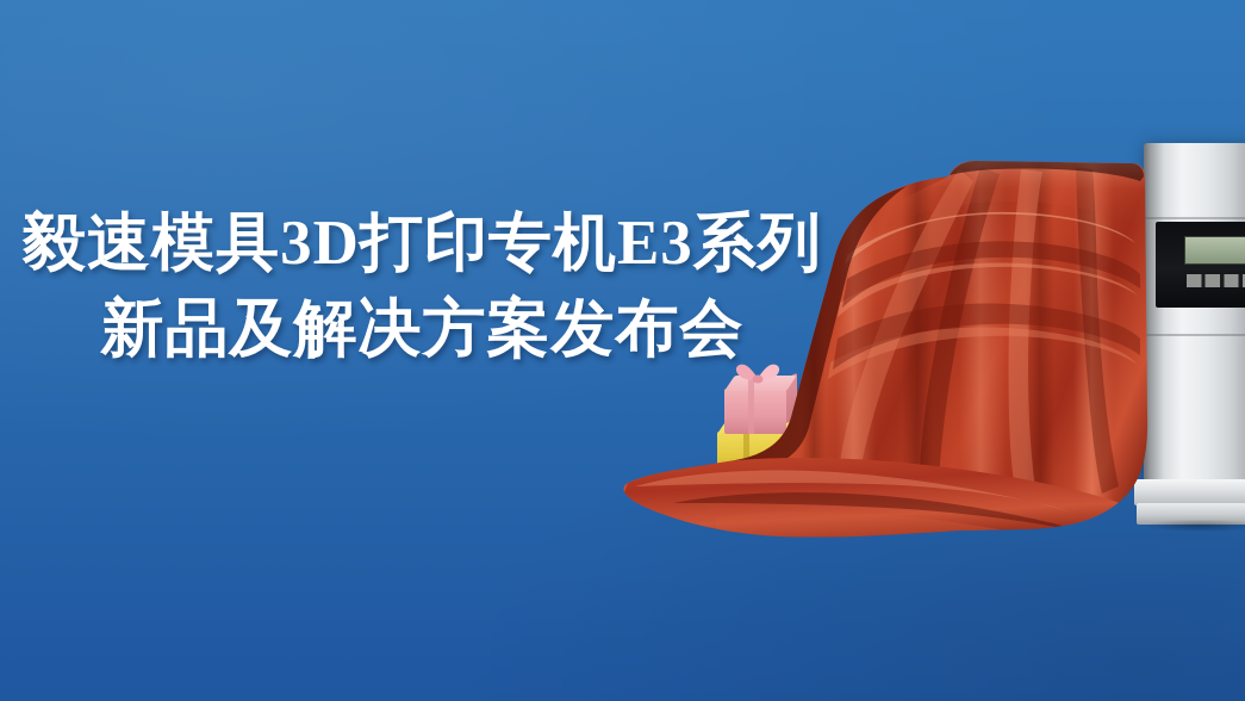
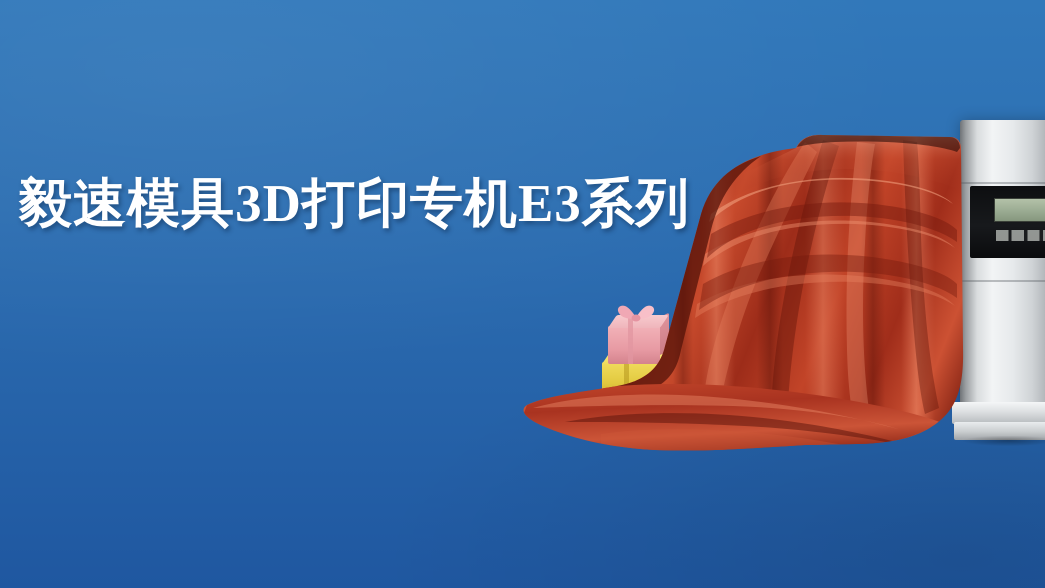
  毅速模具3D打印专机E3系列
- 新品及解决方案发布会
